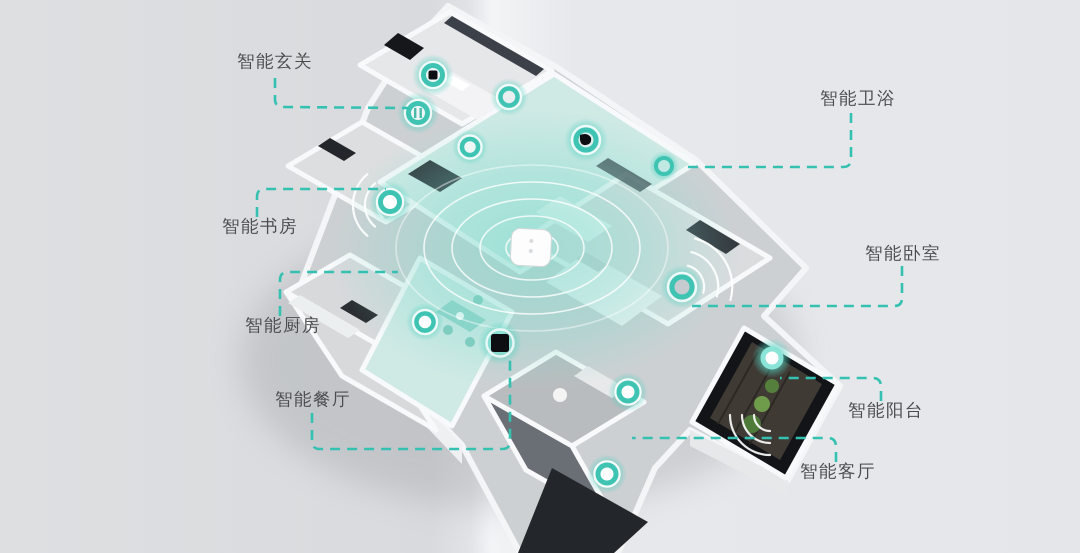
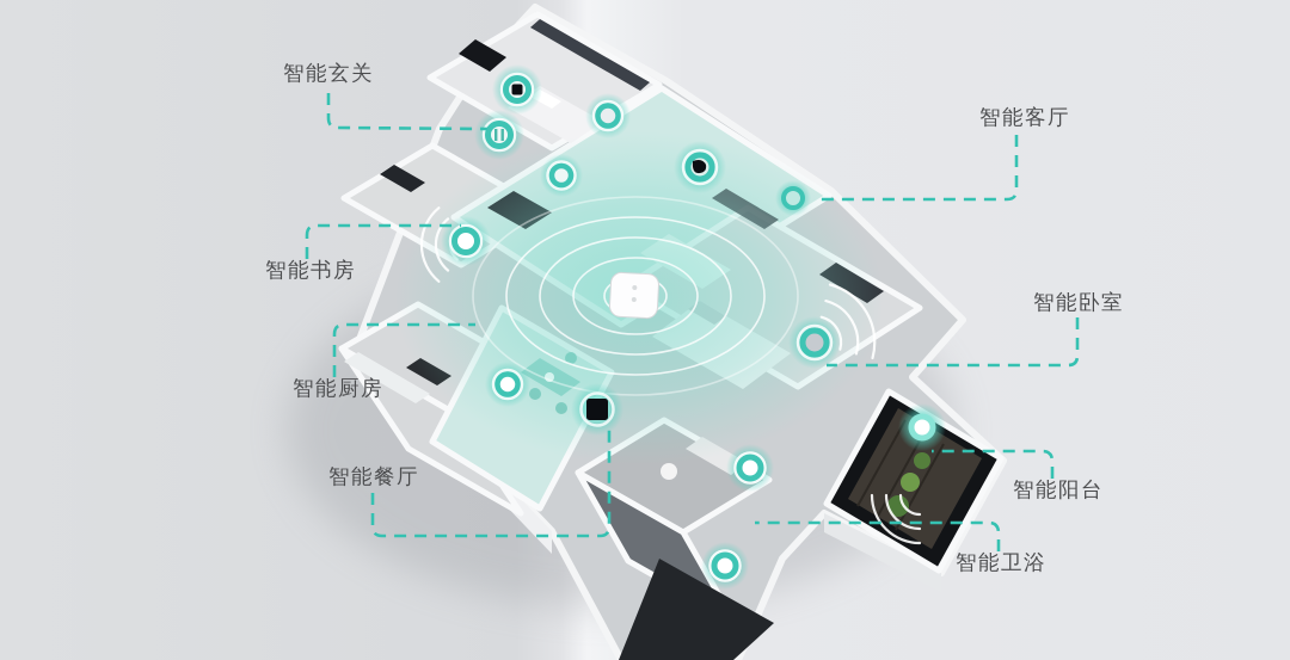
  智能玄关
- 智能卫浴
+ 智能客厅
  智能书房
  智能厨房
  智能餐厅
  智能卧室
  智能阳台
- 智能客厅
+ 智能卫浴
